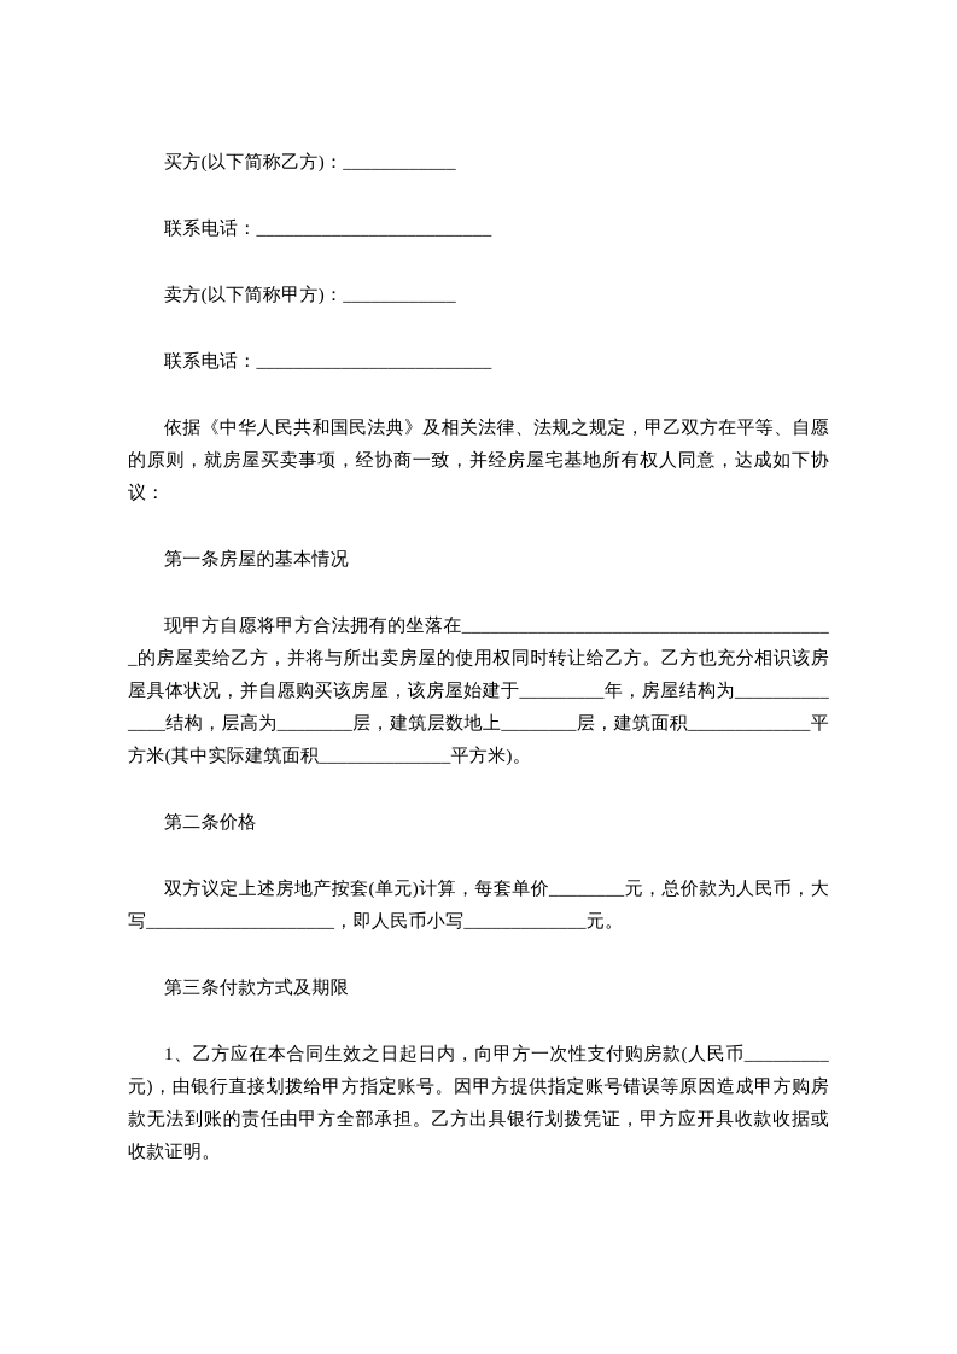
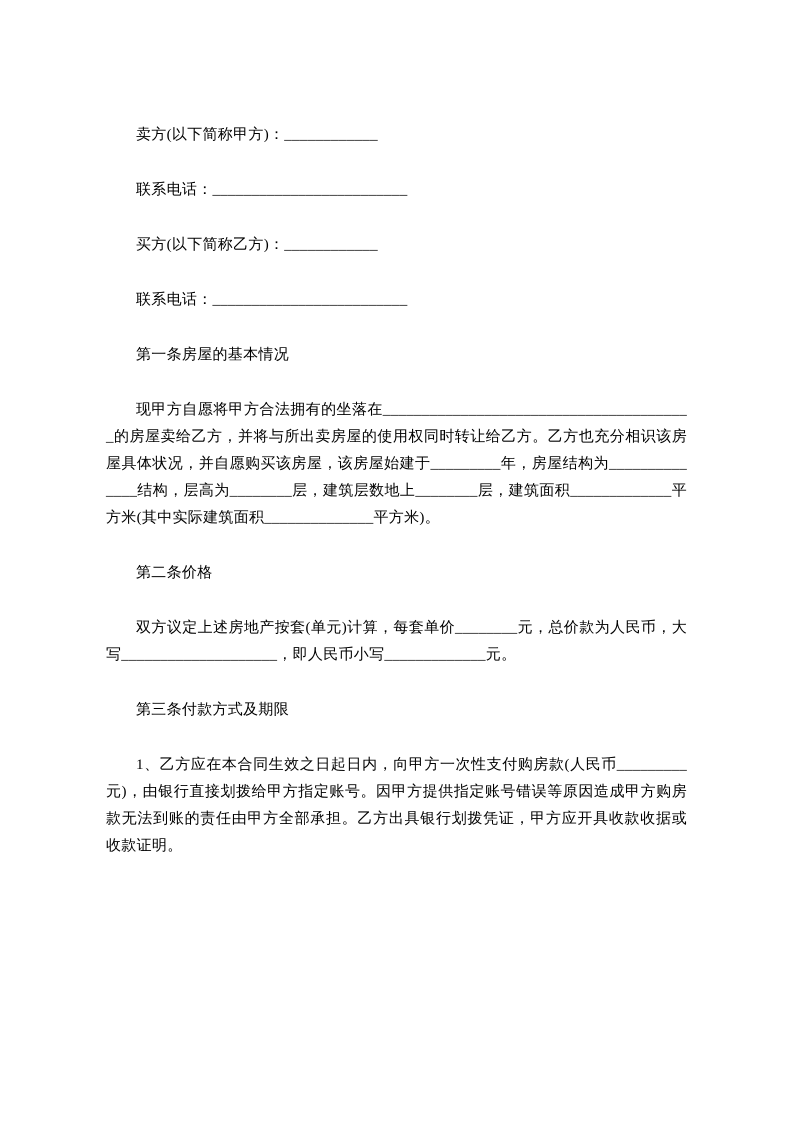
- 买方(以下简称乙方)：____________
+ 卖方(以下简称甲方)：____________
  联系电话：_________________________
- 卖方(以下简称甲方)：____________
+ 买方(以下简称乙方)：____________
  联系电话：_________________________
- 依据《中华人民共和国民法典》及相关法律、法规之规定，甲乙双方在平等、自愿的原则，就房屋买卖事项，经协商一致，并经房屋宅基地所有权人同意，达成如下协议：
  第一条房屋的基本情况
  现甲方自愿将甲方合法拥有的坐落在________________________________________的房屋卖给乙方，并将与所出卖房屋的使用权同时转让给乙方。乙方也充分相识该房屋具体状况，并自愿购买该房屋，该房屋始建于_________年，房屋结构为______________结构，层高为________层，建筑层数地上________层，建筑面积_____________平方米(其中实际建筑面积______________平方米)。
  第二条价格
  双方议定上述房地产按套(单元)计算，每套单价________元，总价款为人民币，大写____________________，即人民币小写_____________元。
  第三条付款方式及期限
  1、乙方应在本合同生效之日起日内，向甲方一次性支付购房款(人民币_________元)，由银行直接划拨给甲方指定账号。因甲方提供指定账号错误等原因造成甲方购房款无法到账的责任由甲方全部承担。乙方出具银行划拨凭证，甲方应开具收款收据或收款证明。
